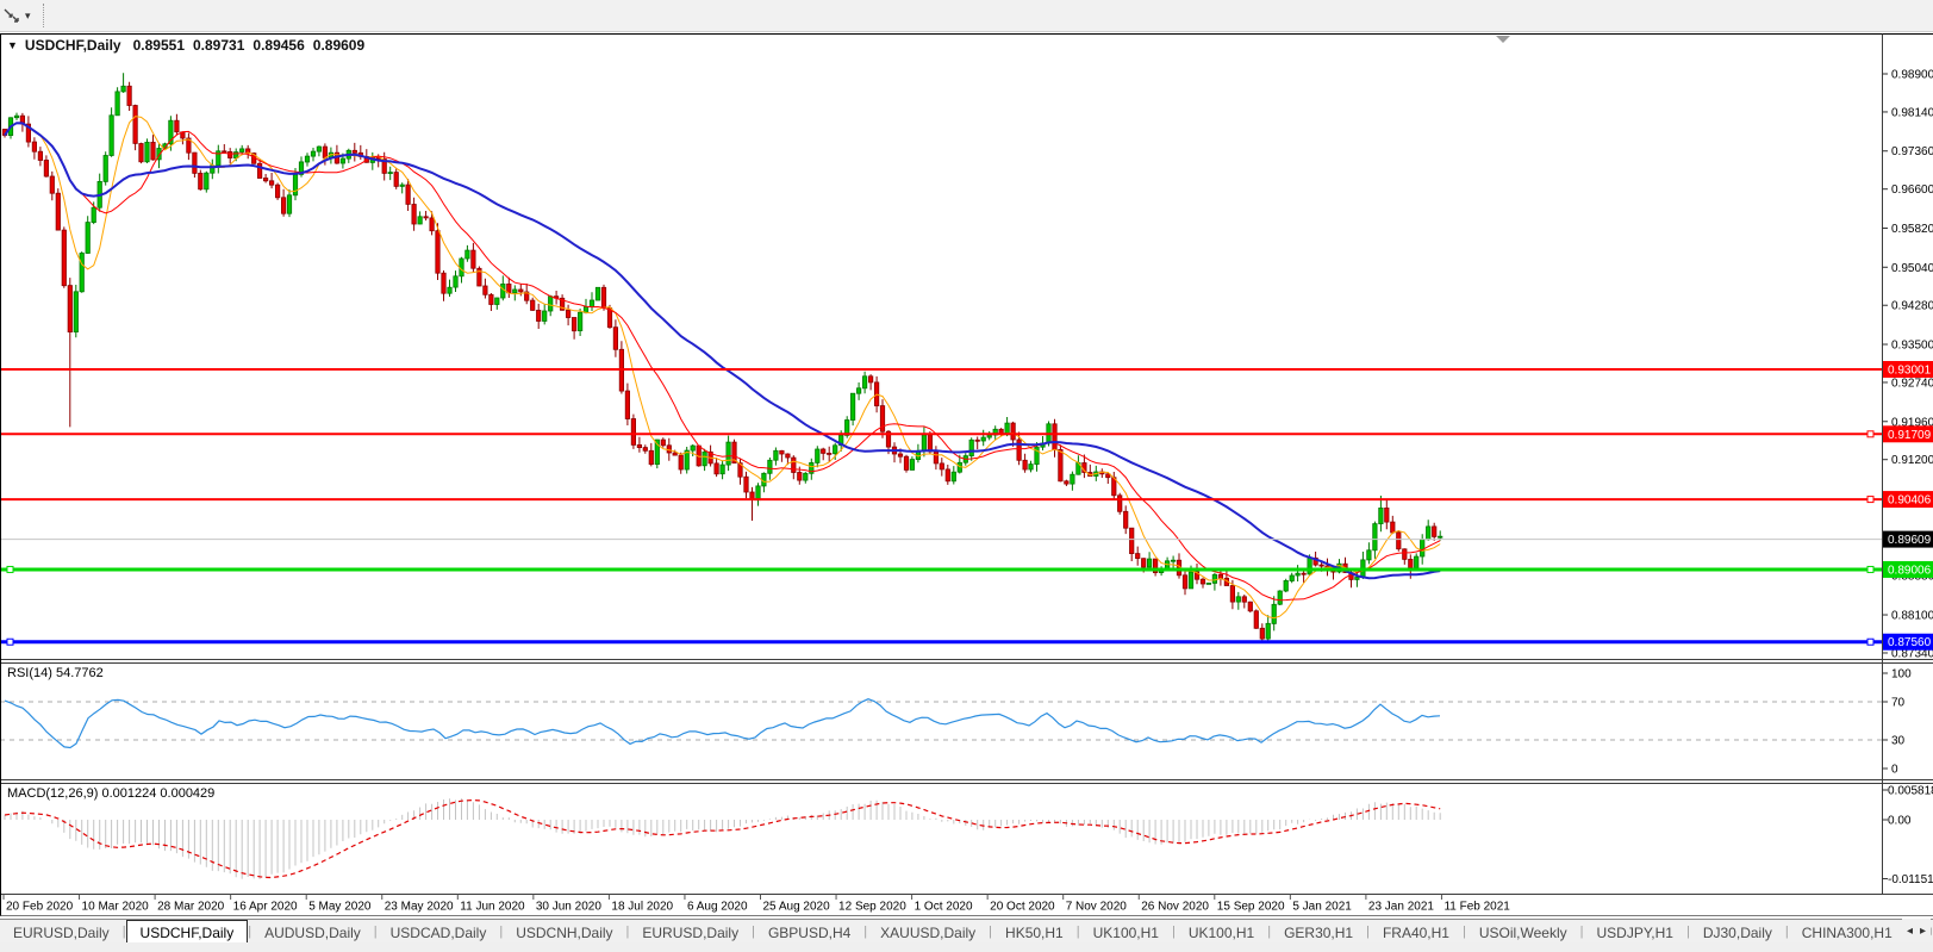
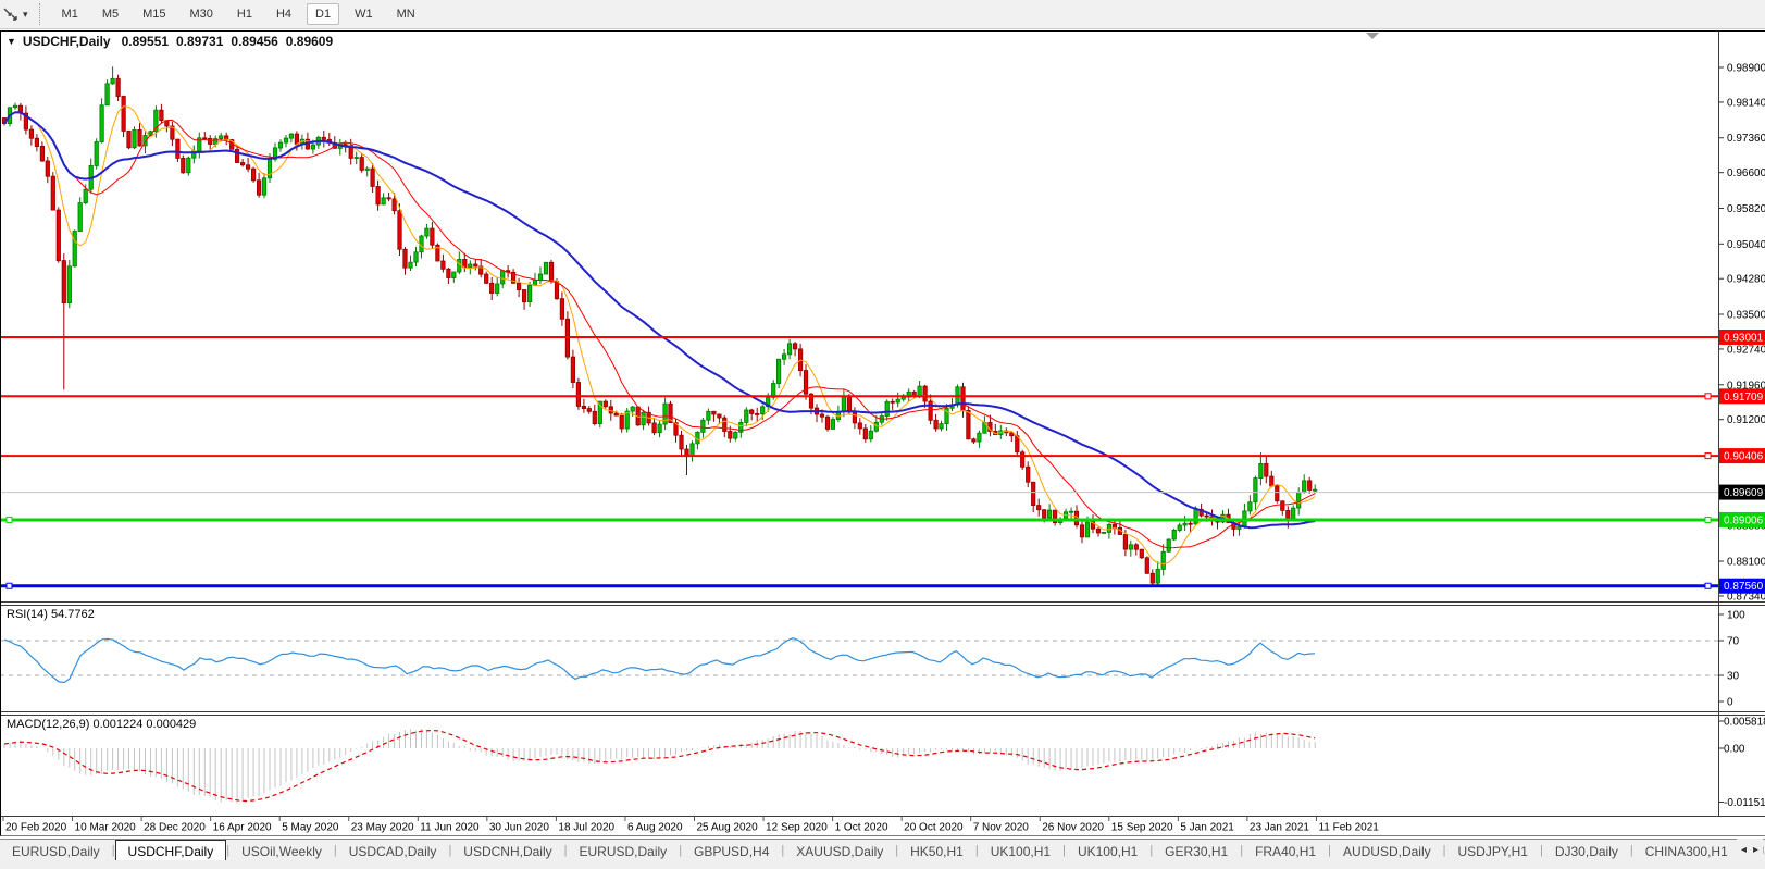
  ▾
+ M1
+ M5
+ M15
+ M30
+ H1
+ H4
+ D1
+ W1
+ MN
  0.98900
  0.98140
  0.97360
  0.96600
  0.95820
  0.95040
  0.94280
  0.93500
  0.92740
  0.91960
  0.91200
  0.88100
  0.87340
  100
  70
  30
  0
  0.00581
  0.00
  -0.01151
  0.93001
  0.91709
  0.90406
  0.89006
  0.87560
  0.89609
  20 Feb 2020
  10 Mar 2020
- 28 Mar 2020
+ 28 Dec 2020
  16 Apr 2020
  5 May 2020
  23 May 2020
  11 Jun 2020
  30 Jun 2020
  18 Jul 2020
  6 Aug 2020
  25 Aug 2020
  12 Sep 2020
  1 Oct 2020
  20 Oct 2020
  7 Nov 2020
  26 Nov 2020
  15 Sep 2020
  5 Jan 2021
  23 Jan 2021
  11 Feb 2021
  ▼
  USDCHF,Daily
  0.89551
  0.89731
  0.89456
  0.89609
  RSI(14) 54.7762
  MACD(12,26,9) 0.001224 0.000429
  EURUSD,Daily
  |
  USDCHF,Daily
  |
- AUDUSD,Daily
+ USOil,Weekly
  |
  USDCAD,Daily
  |
  USDCNH,Daily
  |
  EURUSD,Daily
  |
  GBPUSD,H4
  |
  XAUUSD,Daily
  |
  HK50,H1
  |
  UK100,H1
  |
  UK100,H1
  |
  GER30,H1
  |
  FRA40,H1
  |
- USOil,Weekly
+ AUDUSD,Daily
  |
  USDJPY,H1
  |
  DJ30,Daily
  |
  CHINA300,H1
  ◂
  ▸
